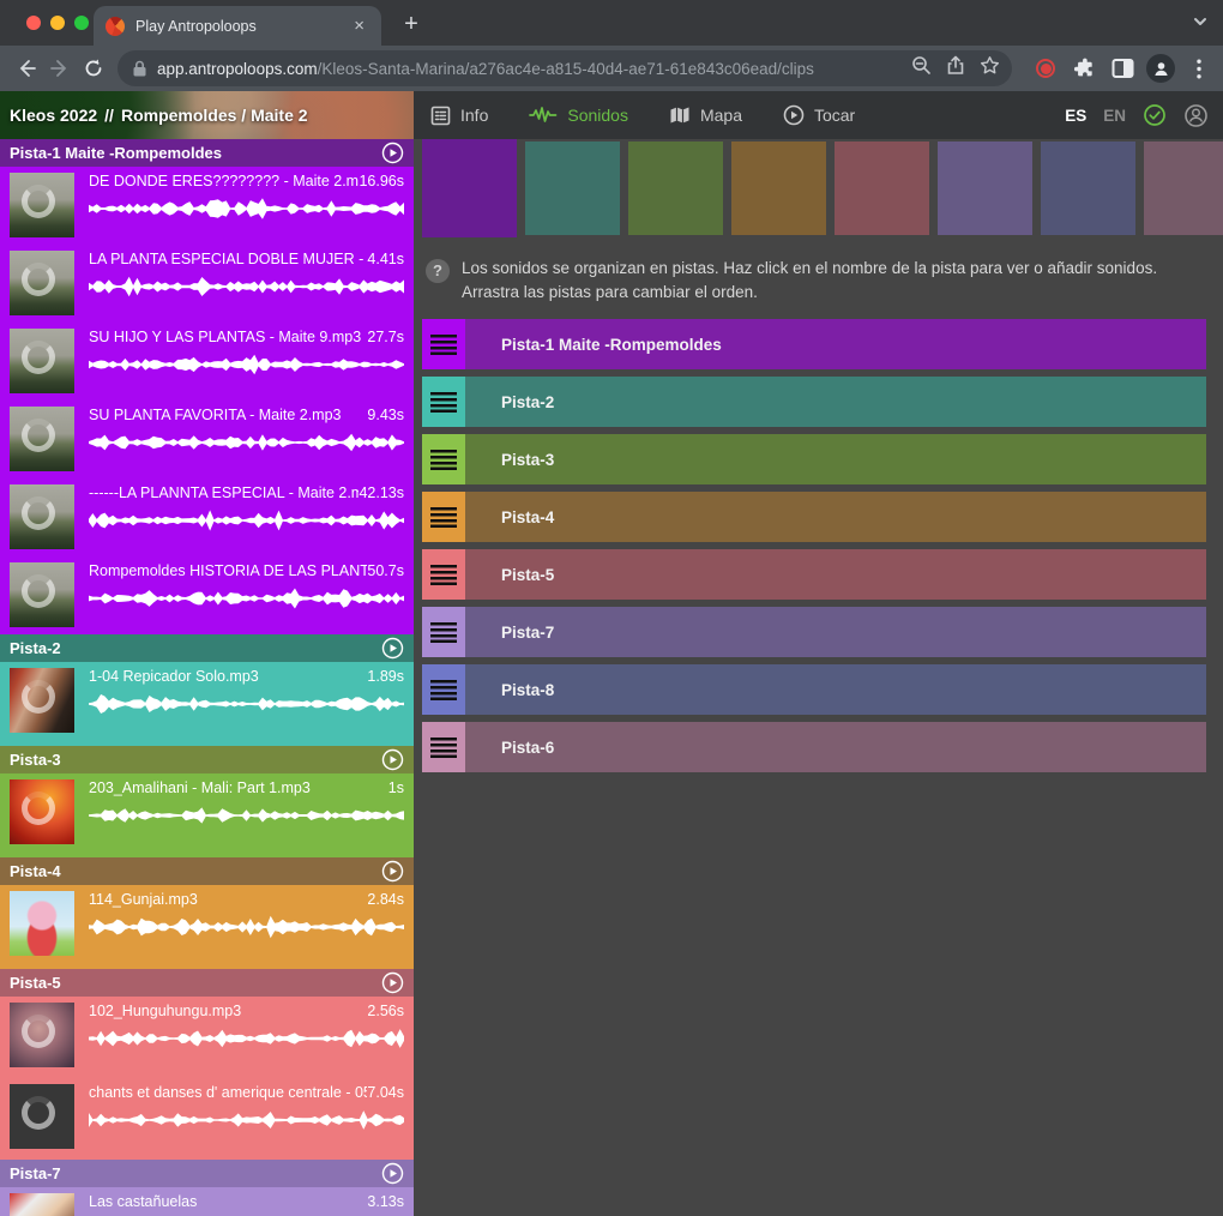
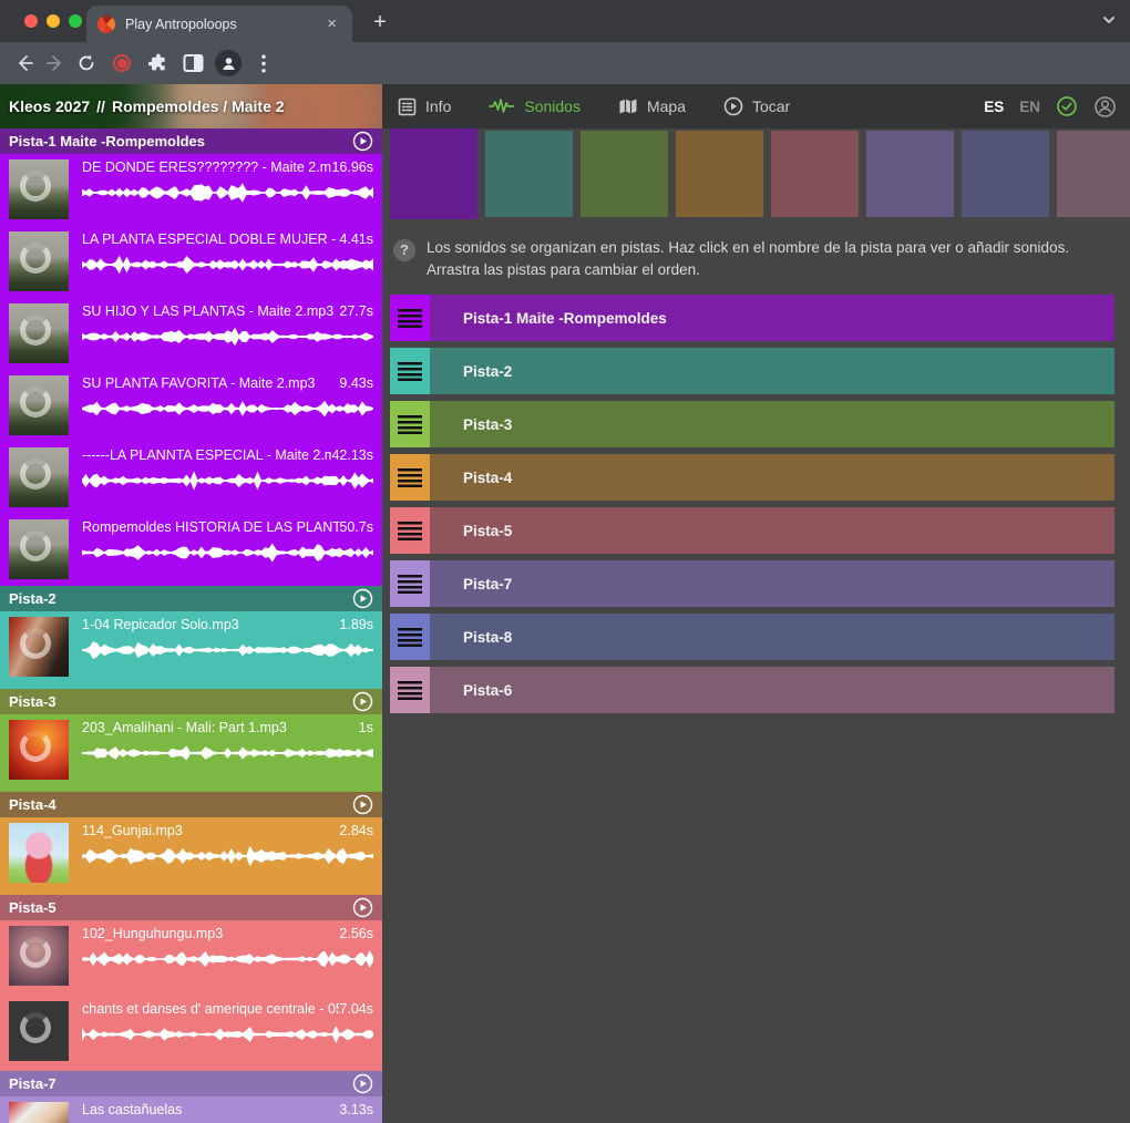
  Play Antropoloops
  ×
  +
- app.antropoloops.com/Kleos-Santa-Marina/a276ac4e-a815-40d4-ae71-61e843c06ead/clips
- Kleos 2022 // Rompemoldes / Maite 2
+ Kleos 2027 // Rompemoldes / Maite 2
  Info
  Sonidos
  Mapa
  Tocar
  ES
  EN
  Pista-1 Maite -Rompemoldes
  DE DONDE ERES???????? - Maite 2.m
  16.96s
  LA PLANTA ESPECIAL DOBLE MUJER -
  4.41s
- SU HIJO Y LAS PLANTAS - Maite 9.mp3
+ SU HIJO Y LAS PLANTAS - Maite 2.mp3
  27.7s
  SU PLANTA FAVORITA - Maite 2.mp3
  9.43s
  ------LA PLANNTA ESPECIAL - Maite 2.m
  42.13s
  Rompemoldes HISTORIA DE LAS PLANT
  50.7s
  Pista-2
  1-04 Repicador Solo.mp3
  1.89s
  Pista-3
  203_Amalihani - Mali: Part 1.mp3
  1s
  Pista-4
  114_Gunjai.mp3
  2.84s
  Pista-5
  102_Hunguhungu.mp3
  2.56s
  chants et danses d' amerique centrale - 05
  7.04s
  Pista-7
  Las castañuelas
  3.13s
  ?
  Los sonidos se organizan en pistas. Haz click en el nombre de la pista para ver o añadir sonidos. Arrastra las pistas para cambiar el orden.
  Pista-1 Maite -Rompemoldes
  Pista-2
  Pista-3
  Pista-4
  Pista-5
  Pista-7
  Pista-8
  Pista-6
